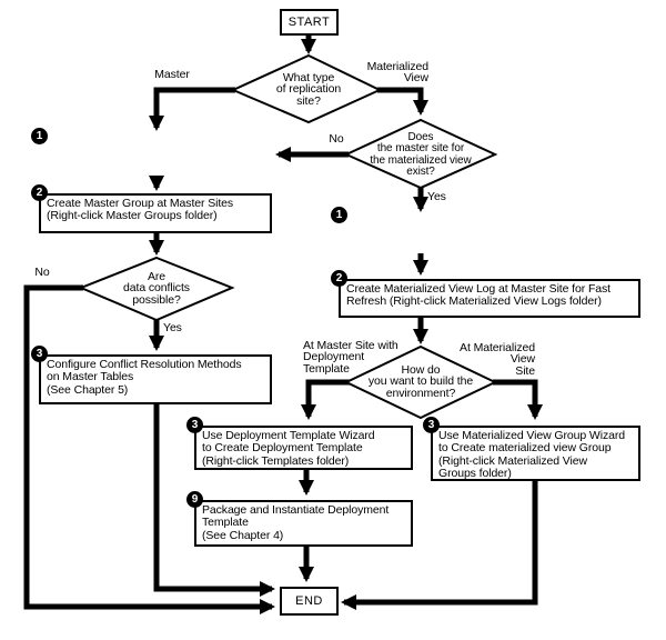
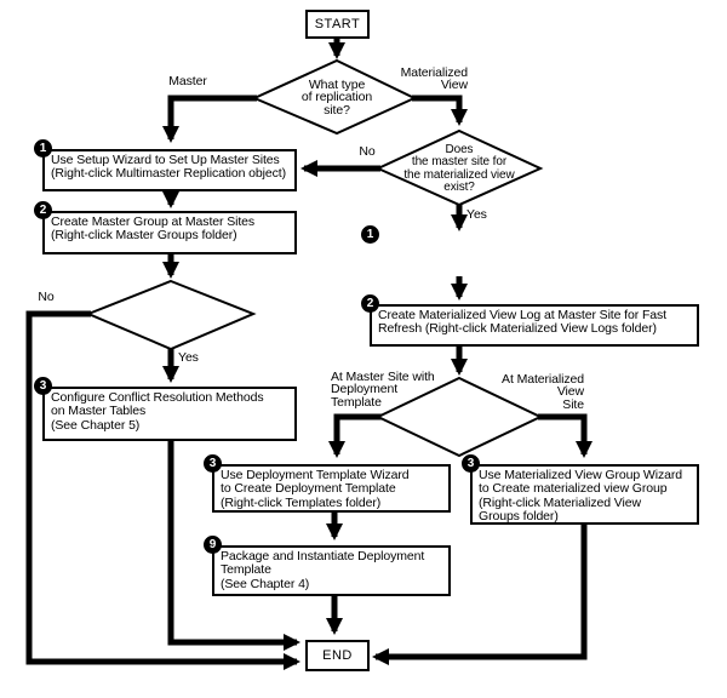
  START
  END
  What type
  of replication
  site?
  Does
  the master site for
  the materialized view
  exist?
- Are
- data conflicts
- possible?
- How do
- you want to build the
- environment?
  Master
  Materialized
  View
  No
  Yes
  No
  Yes
  At Master Site with
  Deployment
  Template
  At Materialized
  View
  Site
+ Use Setup Wizard to Set Up Master Sites
+ (Right-click Multimaster Replication object)
  Create Master Group at Master Sites
  (Right-click Master Groups folder)
  Configure Conflict Resolution Methods
  on Master Tables
  (See Chapter 5)
  Create Materialized View Log at Master Site for Fast
  Refresh (Right-click Materialized View Logs folder)
  Use Deployment Template Wizard
  to Create Deployment Template
  (Right-click Templates folder)
  Package and Instantiate Deployment
  Template
  (See Chapter 4)
  Use Materialized View Group Wizard
  to Create materialized view Group
  (Right-click Materialized View
  Groups folder)
  1
  2
  3
  1
  2
  3
  9
  3
